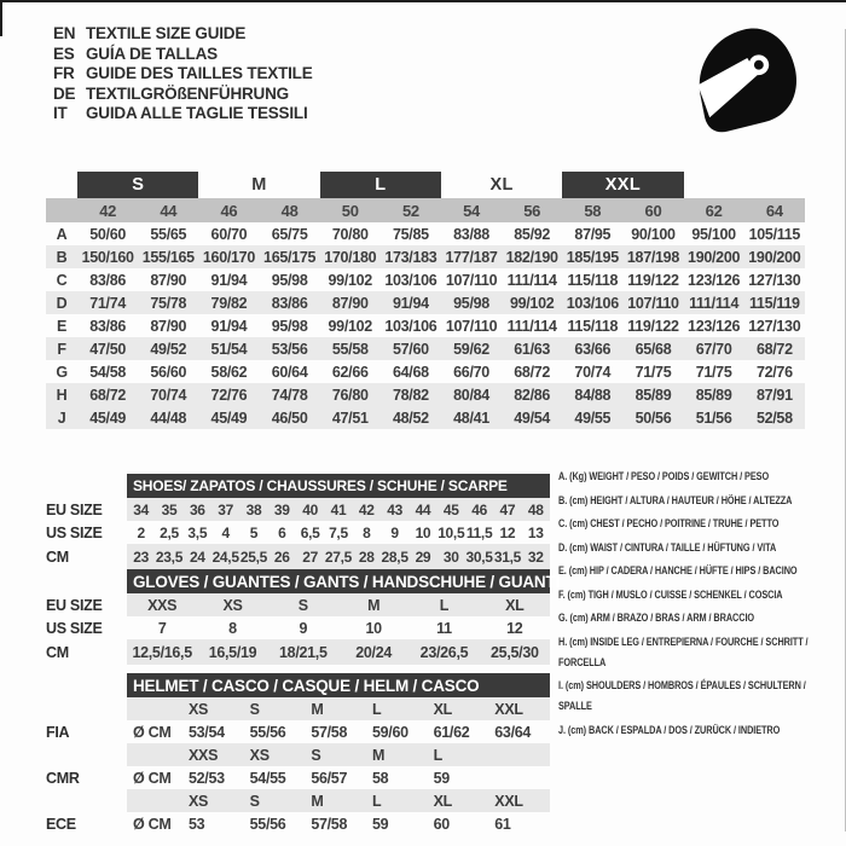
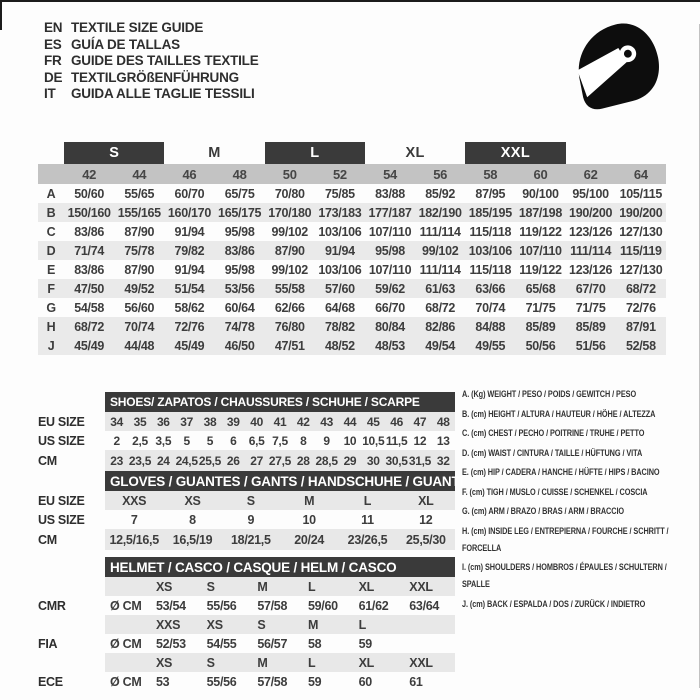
  EN TEXTILE SIZE GUIDE
  ES GUÍA DE TALLAS
  FR GUIDE DES TAILLES TEXTILE
  DE TEXTILGRÖßENFÜHRUNG
  IT GUIDA ALLE TAGLIE TESSILI
  	S	M	L	XL	XXL
  	42	44	46	48	50	52	54	56	58	60	62	64
  A	50/60	55/65	60/70	65/75	70/80	75/85	83/88	85/92	87/95	90/100	95/100	105/115
  B	150/160	155/165	160/170	165/175	170/180	173/183	177/187	182/190	185/195	187/198	190/200	190/200
  C	83/86	87/90	91/94	95/98	99/102	103/106	107/110	111/114	115/118	119/122	123/126	127/130
  D	71/74	75/78	79/82	83/86	87/90	91/94	95/98	99/102	103/106	107/110	111/114	115/119
  E	83/86	87/90	91/94	95/98	99/102	103/106	107/110	111/114	115/118	119/122	123/126	127/130
  F	47/50	49/52	51/54	53/56	55/58	57/60	59/62	61/63	63/66	65/68	67/70	68/72
  G	54/58	56/60	58/62	60/64	62/66	64/68	66/70	68/72	70/74	71/75	71/75	72/76
  H	68/72	70/74	72/76	74/78	76/80	78/82	80/84	82/86	84/88	85/89	85/89	87/91
- J	45/49	44/48	45/49	46/50	47/51	48/52	48/41	49/54	49/55	50/56	51/56	52/58
+ J	45/49	44/48	45/49	46/50	47/51	48/52	48/53	49/54	49/55	50/56	51/56	52/58
  	SHOES/ ZAPATOS / CHAUSSURES / SCHUHE / SCARPE
  EU SIZE	34	35	36	37	38	39	40	41	42	43	44	45	46	47	48
- US SIZE	2	2,5	3,5	4	5	6	6,5	7,5	8	9	10	10,5	11,5	12	13
+ US SIZE	2	2,5	3,5	5	5	6	6,5	7,5	8	9	10	10,5	11,5	12	13
  CM	23	23,5	24	24,5	25,5	26	27	27,5	28	28,5	29	30	30,5	31,5	32
  	GLOVES / GUANTES / GANTS / HANDSCHUHE / GUANT
  EU SIZE	XXS	XS	S	M	L	XL
  US SIZE	7	8	9	10	11	12
  CM	12,5/16,5	16,5/19	18/21,5	20/24	23/26,5	25,5/30
  	HELMET / CASCO / CASQUE / HELM / CASCO
  		XS	S	M	L	XL	XXL
- FIA	Ø CM	53/54	55/56	57/58	59/60	61/62	63/64
+ CMR	Ø CM	53/54	55/56	57/58	59/60	61/62	63/64
  		XXS	XS	S	M	L
- CMR	Ø CM	52/53	54/55	56/57	58	59
+ FIA	Ø CM	52/53	54/55	56/57	58	59
  		XS	S	M	L	XL	XXL
  ECE	Ø CM	53	55/56	57/58	59	60	61
  A. (Kg) WEIGHT / PESO / POIDS / GEWITCH / PESO
  B. (cm) HEIGHT / ALTURA / HAUTEUR / HÖHE / ALTEZZA
  C. (cm) CHEST / PECHO / POITRINE / TRUHE / PETTO
  D. (cm) WAIST / CINTURA / TAILLE / HÜFTUNG / VITA
  E. (cm) HIP / CADERA / HANCHE / HÜFTE / HIPS / BACINO
  F. (cm) TIGH / MUSLO / CUISSE / SCHENKEL / COSCIA
  G. (cm) ARM / BRAZO / BRAS / ARM / BRACCIO
  H. (cm) INSIDE LEG / ENTREPIERNA / FOURCHE / SCHRITT / FORCELLA
  I. (cm) SHOULDERS / HOMBROS / ÉPAULES / SCHULTERN / SPALLE
  J. (cm) BACK / ESPALDA / DOS / ZURÜCK / INDIETRO
